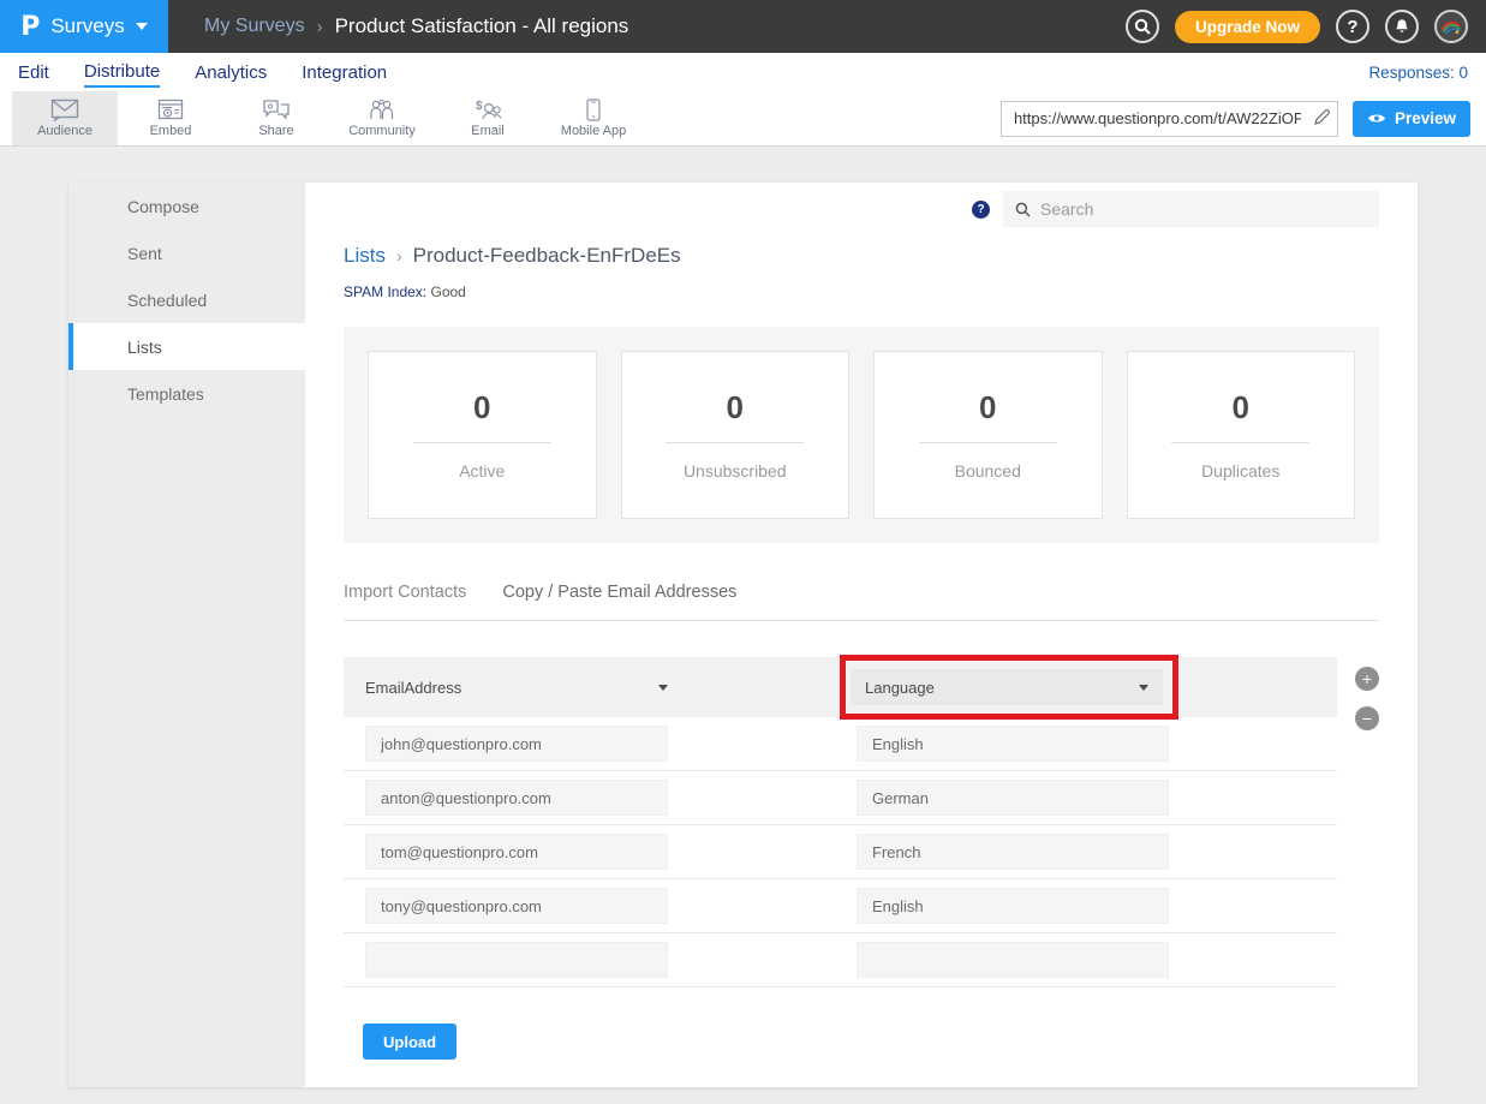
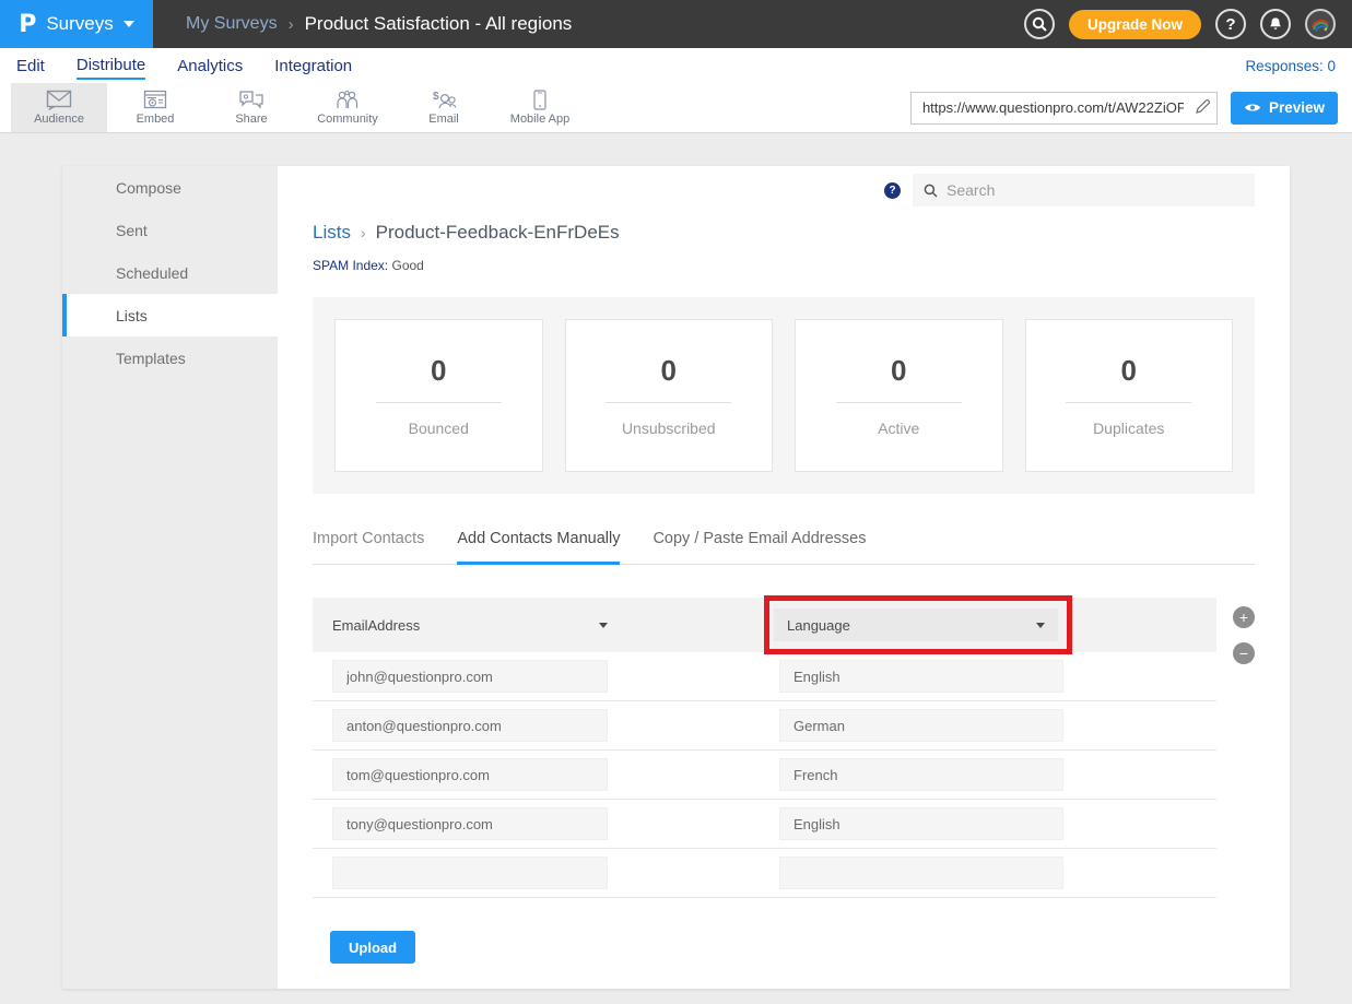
  P
  Surveys
  My Surveys
  ›
  Product Satisfaction - All regions
  Upgrade Now
  ?
  Edit
  Distribute
  Analytics
  Integration
  Responses: 0
  Audience
  Embed
  Share
  Community
  $
  Email
  Mobile App
  https://www.questionpro.com/t/AW22ZiOP
  Preview
  Compose
  Sent
  Scheduled
  Lists
  Templates
  ?
  Search
  Lists
  ›
  Product-Feedback-EnFrDeEs
  SPAM Index: Good
  0
- Active
+ Bounced
  0
  Unsubscribed
  0
- Bounced
+ Active
  0
  Duplicates
  Import Contacts
+ Add Contacts Manually
  Copy / Paste Email Addresses
  EmailAddress
  Language
  +
  −
  john@questionpro.com
  English
  anton@questionpro.com
  German
  tom@questionpro.com
  French
  tony@questionpro.com
  English
  Upload
